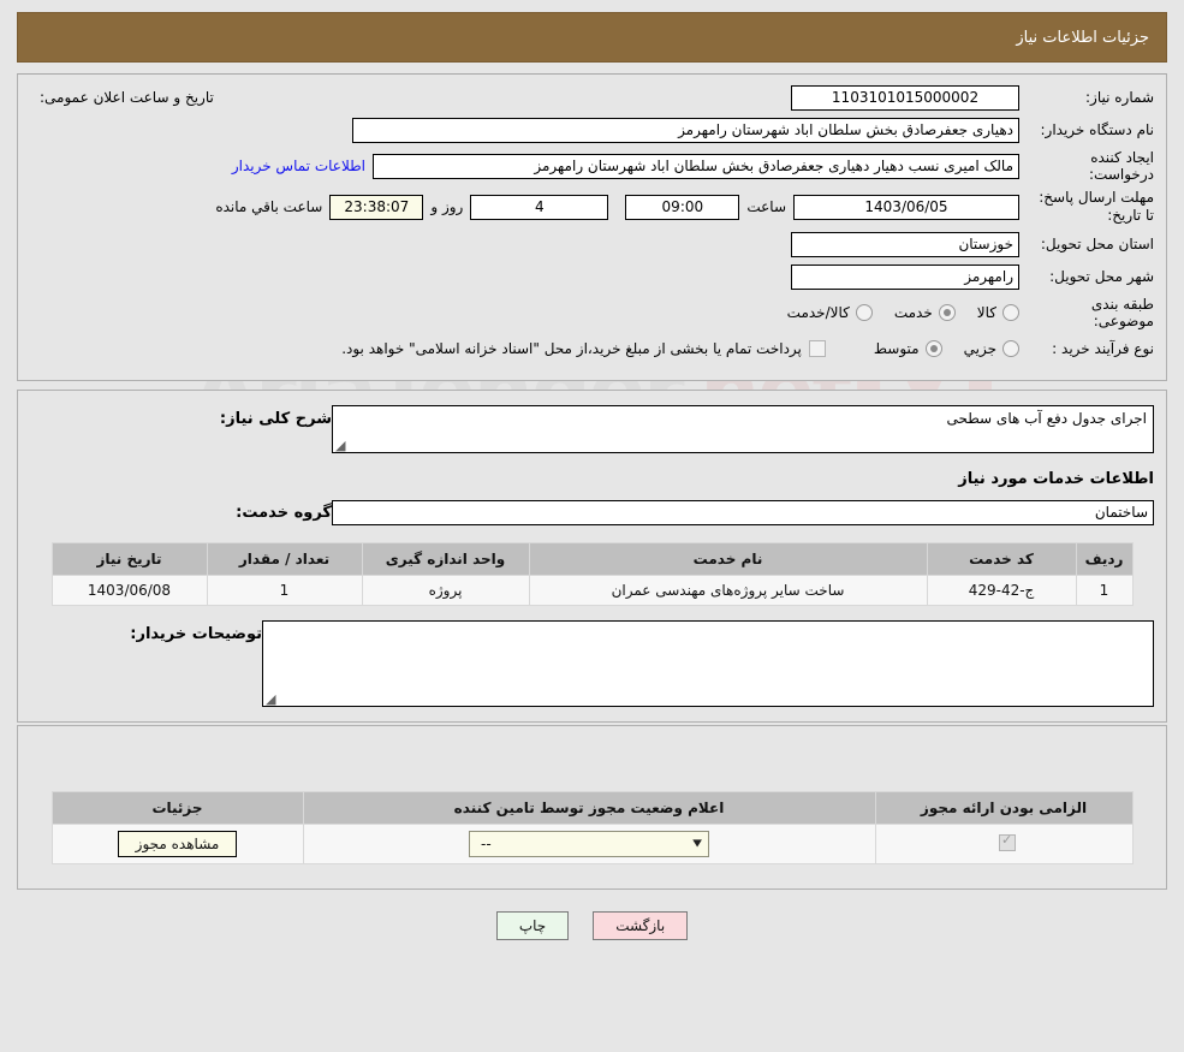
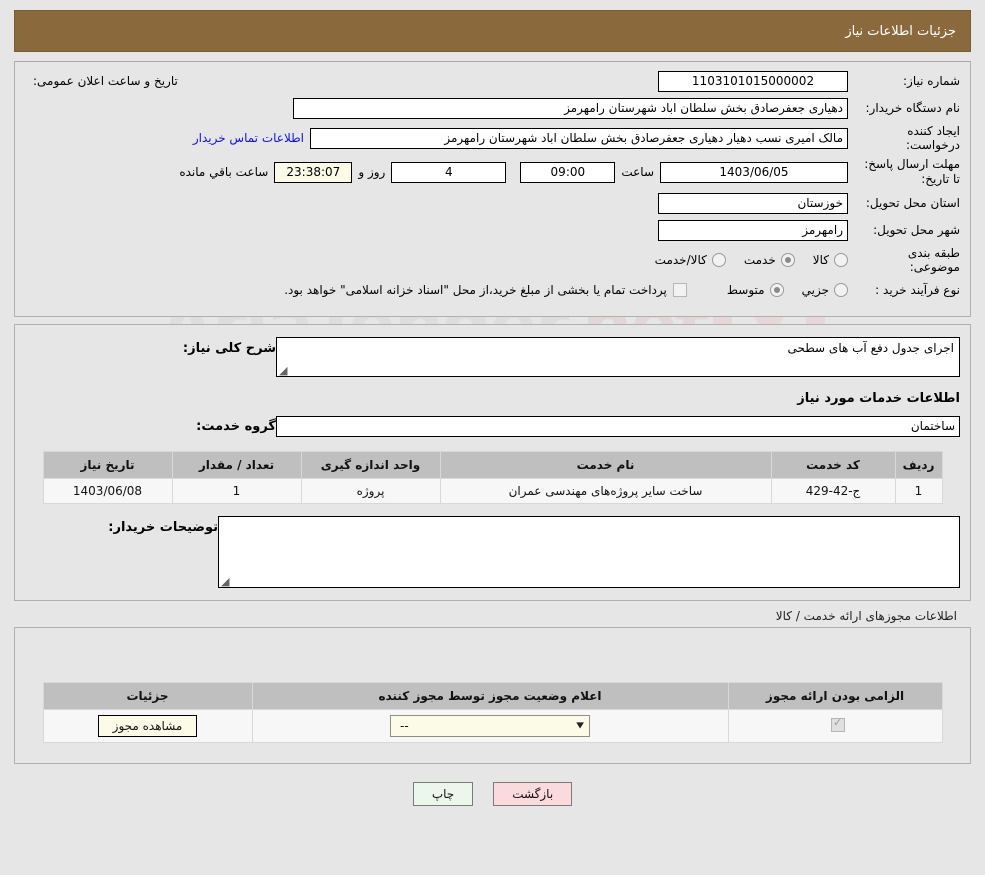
  جزئیات اطلاعات نیاز
  شماره نیاز:
  1103101015000002
  تاریخ و ساعت اعلان عمومی:
  نام دستگاه خریدار:
  دهیاری جعفرصادق بخش سلطان اباد شهرستان رامهرمز
  ایجاد کننده درخواست:
  مالک امیری نسب دهیار دهیاری جعفرصادق بخش سلطان اباد شهرستان رامهرمز
  اطلاعات تماس خریدار
  مهلت ارسال پاسخ: تا تاریخ:
  1403/06/05
  ساعت
  09:00
  4
  روز و
  23:38:07
  ساعت باقي مانده
  استان محل تحویل:
  خوزستان
  شهر محل تحویل:
  رامهرمز
  طبقه بندی موضوعی:
  کالا
  خدمت
  کالا/خدمت
  نوع فرآیند خرید :
  جزیي
  متوسط
  پرداخت تمام یا بخشی از مبلغ خرید،از محل "اسناد خزانه اسلامی" خواهد بود.
  اجرای جدول دفع آب های سطحی
  شرح کلی نیاز:
  اطلاعات خدمات مورد نیاز
  ساختمان
  گروه خدمت:
  ردیف	کد خدمت	نام خدمت	واحد اندازه گیری	تعداد / مقدار	تاریخ نیاز
  1	ج-42-429	ساخت سایر پروژه‌های مهندسی عمران	پروژه	1	1403/06/08
  توضیحات خریدار:
+ اطلاعات مجوزهای ارائه خدمت / کالا
- الزامی بودن ارائه مجوز	اعلام وضعیت مجوز توسط تامین کننده	جزئیات
+ الزامی بودن ارائه مجوز	اعلام وضعیت مجوز توسط مجوز کننده	جزئیات
  	▼ --	مشاهده مجوز
  بازگشت
  چاپ
